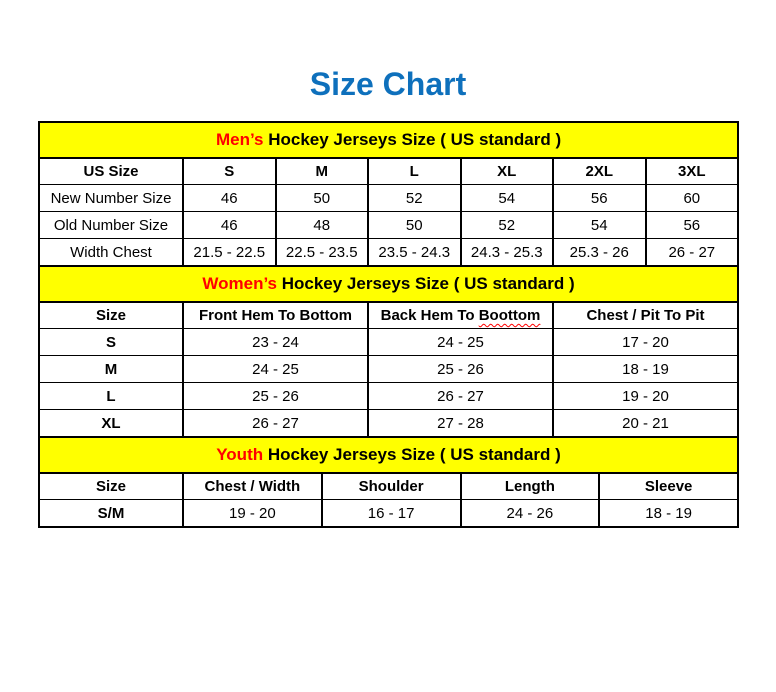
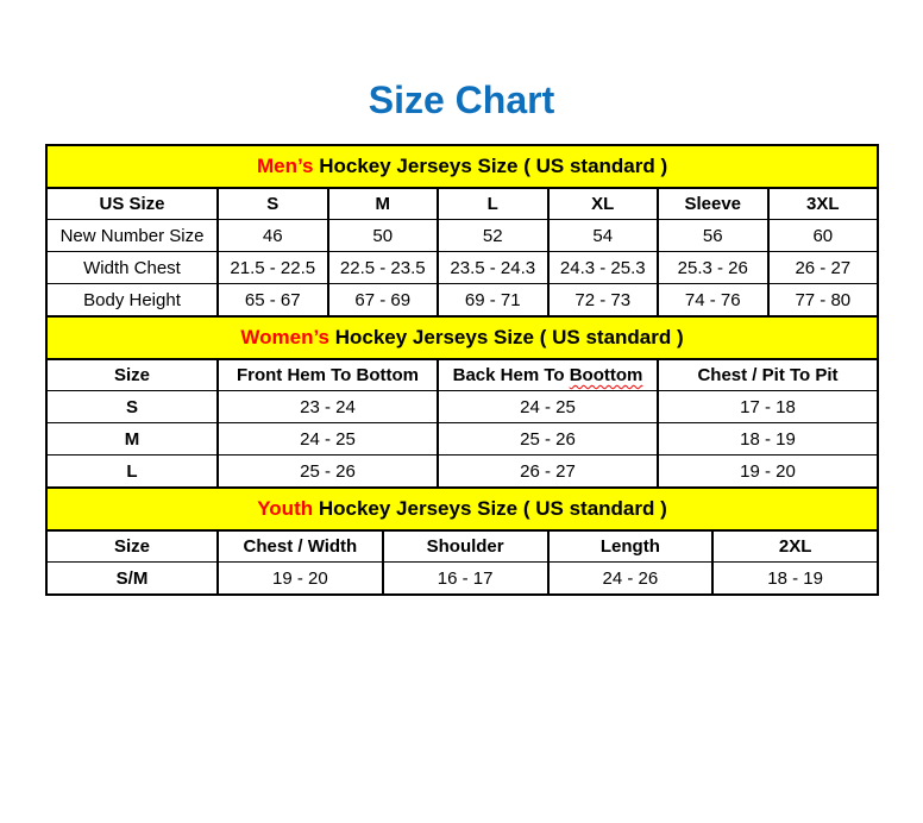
  Size Chart
  Men’s Hockey Jerseys Size ( US standard )
- US Size	S	M	L	XL	2XL	3XL
+ US Size	S	M	L	XL	Sleeve	3XL
  New Number Size	46	50	52	54	56	60
- Old Number Size	46	48	50	52	54	56
  Width Chest	21.5 - 22.5	22.5 - 23.5	23.5 - 24.3	24.3 - 25.3	25.3 - 26	26 - 27
+ Body Height	65 - 67	67 - 69	69 - 71	72 - 73	74 - 76	77 - 80
  Women’s Hockey Jerseys Size ( US standard )
  Size	Front Hem To Bottom	Back Hem To Boottom	Chest / Pit To Pit
- S	23 - 24	24 - 25	17 - 20
+ S	23 - 24	24 - 25	17 - 18
  M	24 - 25	25 - 26	18 - 19
  L	25 - 26	26 - 27	19 - 20
- XL	26 - 27	27 - 28	20 - 21
  Youth Hockey Jerseys Size ( US standard )
- Size	Chest / Width	Shoulder	Length	Sleeve
+ Size	Chest / Width	Shoulder	Length	2XL
  S/M	19 - 20	16 - 17	24 - 26	18 - 19
